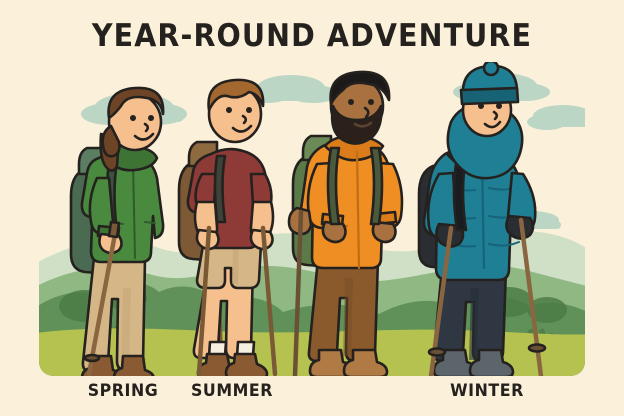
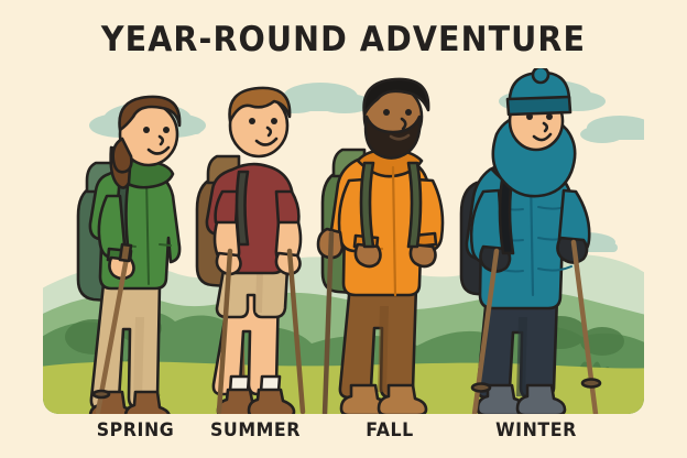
  YEAR-ROUND ADVENTURE
  SPRING
  SUMMER
+ FALL
  WINTER
